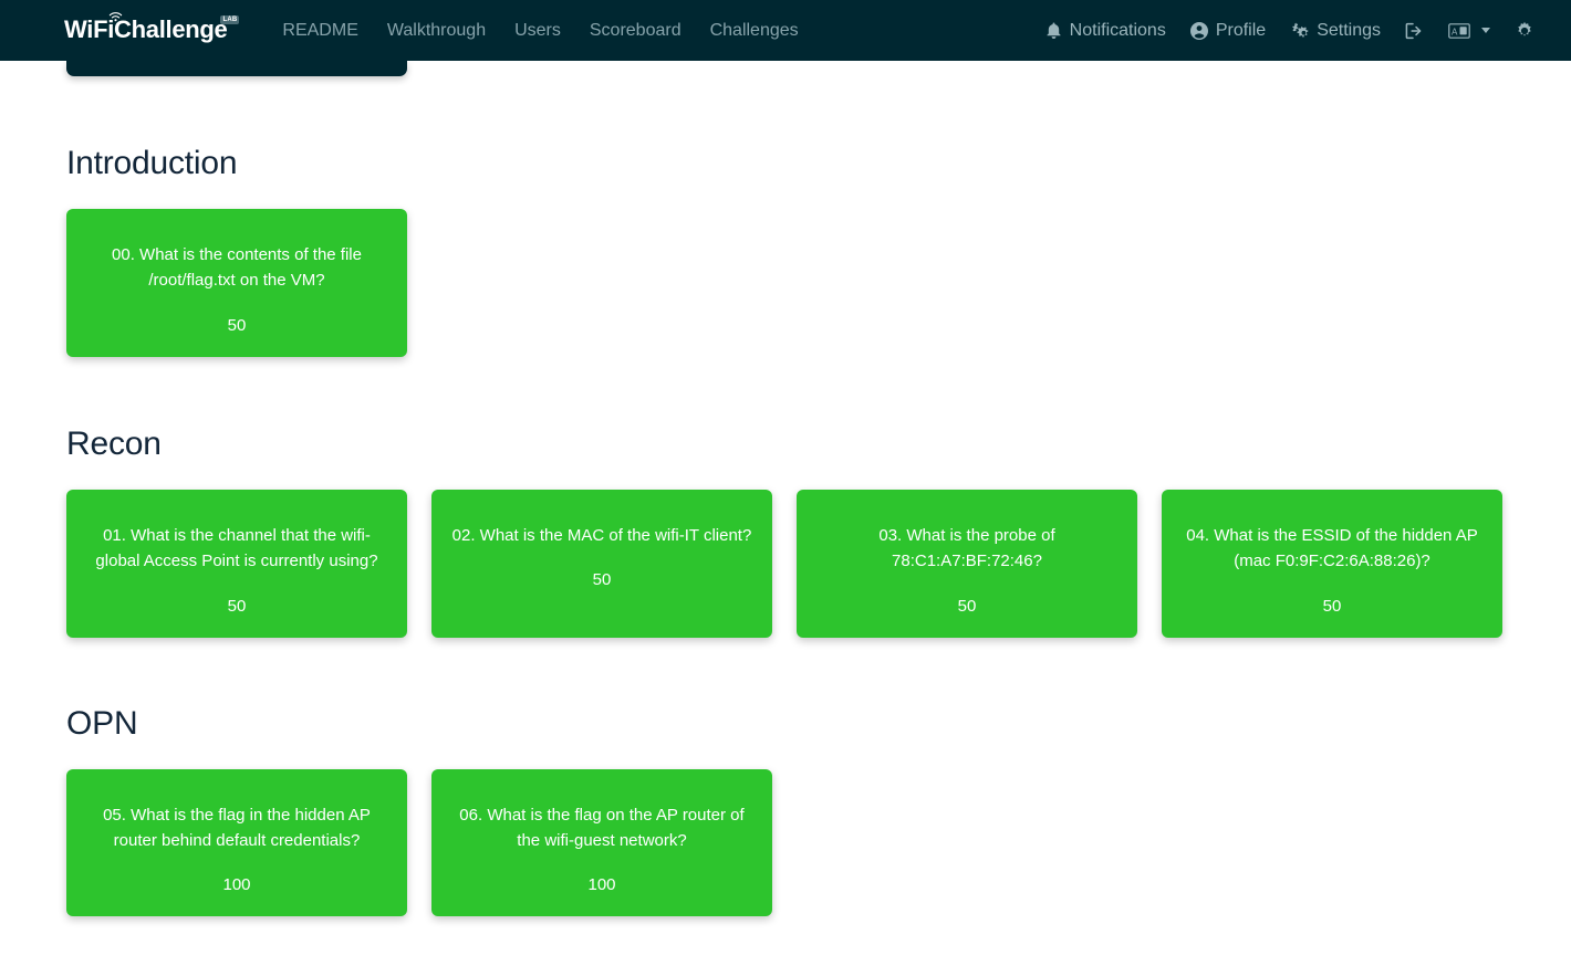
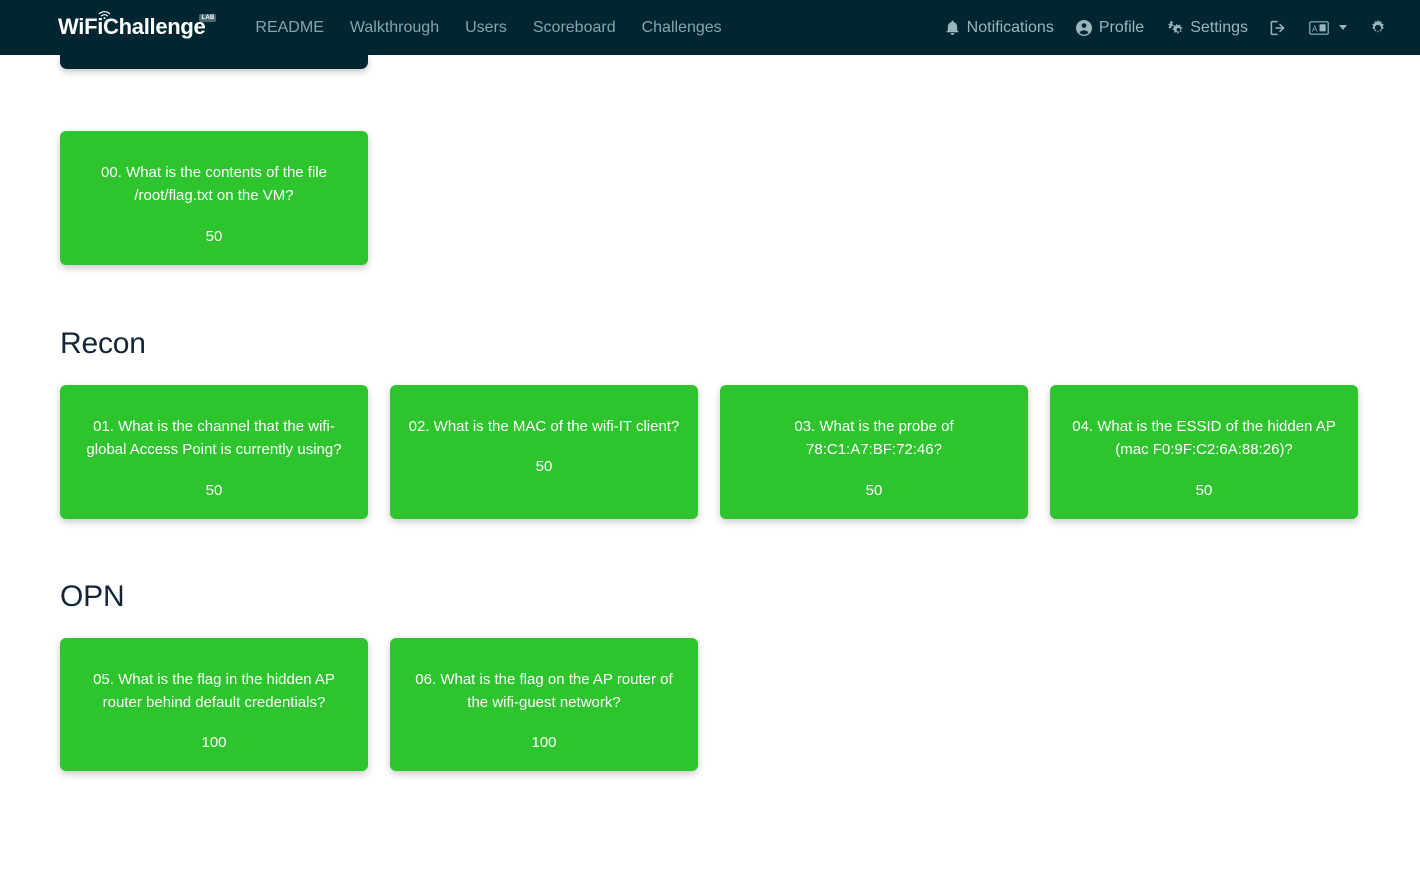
  WiFiChallenge
  README
  Walkthrough
  Users
  Scoreboard
  Challenges
  Notifications
  Profile
  Settings
  A
- Introduction
  00. What is the contents of the file /root/flag.txt on the VM?
  50
  Recon
  01. What is the channel that the wifi-global Access Point is currently using?
  50
  02. What is the MAC of the wifi-IT client?
  50
  03. What is the probe of 78:C1:A7:BF:72:46?
  50
  04. What is the ESSID of the hidden AP (mac F0:9F:C2:6A:88:26)?
  50
  OPN
  05. What is the flag in the hidden AP router behind default credentials?
  100
  06. What is the flag on the AP router of the wifi-guest network?
  100
